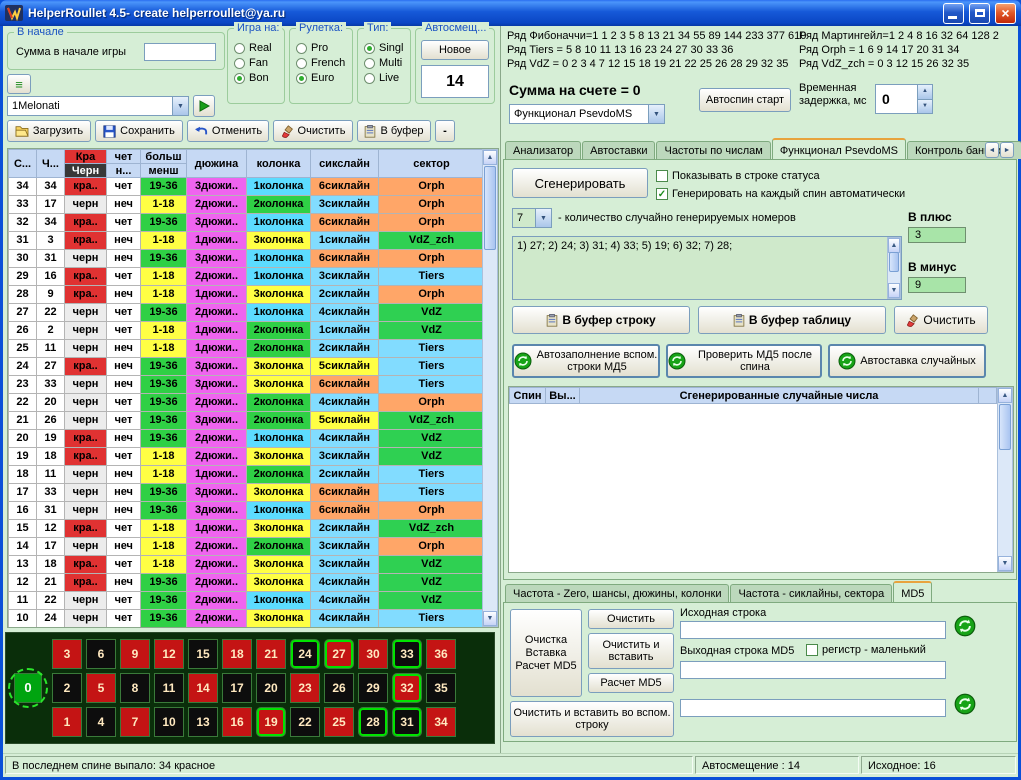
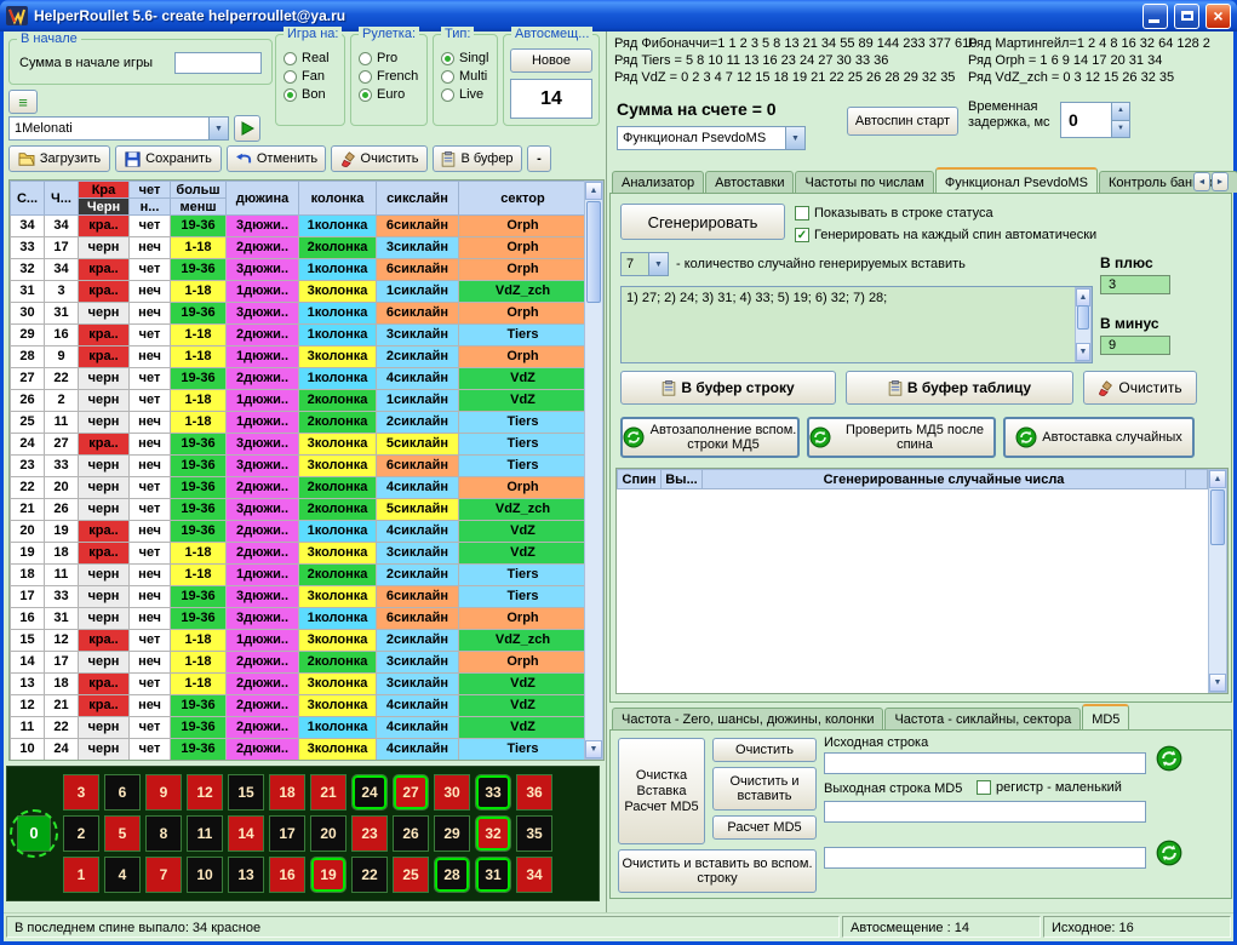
- HelperRoullet 4.5- create helperroullet@ya.ru
+ HelperRoullet 5.6- create helperroullet@ya.ru
  ×
  В начале
  Сумма в начале игры
  ≡
  1Melonati
  Игра на:
  Real
  Fan
  Bon
  Рулетка:
  Pro
  French
  Euro
  Тип:
  Singl
  Multi
  Live
  Автосмещ...
  Новое
  14
  Загрузить
  Сохранить
  Отменить
  Очистить
  В буфер
  -
  С...	Ч...	Кра	чет	больш	дюжина	колонка	сикслайн	сектор
  Черн	н...	менш
  34	34	кра..	чет	19-36	3дюжи..	1колонка	6сиклайн	Orph
  33	17	черн	неч	1-18	2дюжи..	2колонка	3сиклайн	Orph
  32	34	кра..	чет	19-36	3дюжи..	1колонка	6сиклайн	Orph
  31	3	кра..	неч	1-18	1дюжи..	3колонка	1сиклайн	VdZ_zch
  30	31	черн	неч	19-36	3дюжи..	1колонка	6сиклайн	Orph
  29	16	кра..	чет	1-18	2дюжи..	1колонка	3сиклайн	Tiers
  28	9	кра..	неч	1-18	1дюжи..	3колонка	2сиклайн	Orph
  27	22	черн	чет	19-36	2дюжи..	1колонка	4сиклайн	VdZ
  26	2	черн	чет	1-18	1дюжи..	2колонка	1сиклайн	VdZ
  25	11	черн	неч	1-18	1дюжи..	2колонка	2сиклайн	Tiers
  24	27	кра..	неч	19-36	3дюжи..	3колонка	5сиклайн	Tiers
  23	33	черн	неч	19-36	3дюжи..	3колонка	6сиклайн	Tiers
  22	20	черн	чет	19-36	2дюжи..	2колонка	4сиклайн	Orph
  21	26	черн	чет	19-36	3дюжи..	2колонка	5сиклайн	VdZ_zch
  20	19	кра..	неч	19-36	2дюжи..	1колонка	4сиклайн	VdZ
  19	18	кра..	чет	1-18	2дюжи..	3колонка	3сиклайн	VdZ
  18	11	черн	неч	1-18	1дюжи..	2колонка	2сиклайн	Tiers
  17	33	черн	неч	19-36	3дюжи..	3колонка	6сиклайн	Tiers
  16	31	черн	неч	19-36	3дюжи..	1колонка	6сиклайн	Orph
  15	12	кра..	чет	1-18	1дюжи..	3колонка	2сиклайн	VdZ_zch
  14	17	черн	неч	1-18	2дюжи..	2колонка	3сиклайн	Orph
  13	18	кра..	чет	1-18	2дюжи..	3колонка	3сиклайн	VdZ
  12	21	кра..	неч	19-36	2дюжи..	3колонка	4сиклайн	VdZ
  11	22	черн	чет	19-36	2дюжи..	1колонка	4сиклайн	VdZ
  10	24	черн	чет	19-36	2дюжи..	3колонка	4сиклайн	Tiers
  0
  3
  6
  9
  12
  15
  18
  21
  24
  27
  30
  33
  36
  2
  5
  8
  11
  14
  17
  20
  23
  26
  29
  32
  35
  1
  4
  7
  10
  13
  16
  19
  22
  25
  28
  31
  34
  Ряд Фибоначчи=1 1 2 3 5 8 13 21 34 55 89 144 233 377 610
  Ряд Tiers = 5 8 10 11 13 16 23 24 27 30 33 36
  Ряд VdZ = 0 2 3 4 7 12 15 18 19 21 22 25 26 28 29 32 35
  Ряд Мартингейл=1 2 4 8 16 32 64 128 2
  Ряд Orph = 1 6 9 14 17 20 31 34
  Ряд VdZ_zch = 0 3 12 15 26 32 35
  Сумма на счете = 0
  Функционал PsevdoMS
  Автоспин старт
  Временная задержка, мс
  0
  Анализатор
  Автоставки
  Частоты по числам
  Функционал PsevdoMS
  Сгенерировать
  Показывать в строке статуса
  ✓
  Генерировать на каждый спин автоматически
  7
- - количество случайно генерируемых номеров
+ - количество случайно генерируемых вставить
  В плюс
  3
  1) 27; 2) 24; 3) 31; 4) 33; 5) 19; 6) 32; 7) 28;
  В минус
  9
  В буфер строку
  В буфер таблицу
  Очистить
  Автозаполнение вспом. строки МД5
  Проверить МД5 после спина
  Автоставка случайных
  Спин	Вы...	Сгенерированные случайные числа
  Частота - Zero, шансы, дюжины, колонки
  Частота - сиклайны, сектора
  MD5
  Очистка Вставка Расчет MD5
  Очистить
  Очистить и вставить
  Расчет MD5
  Исходная строка
  Выходная строка MD5
  регистр - маленький
  Очистить и вставить во вспом. строку
  В последнем спине выпало: 34 красное
  Автосмещение : 14
  Исходное: 16
